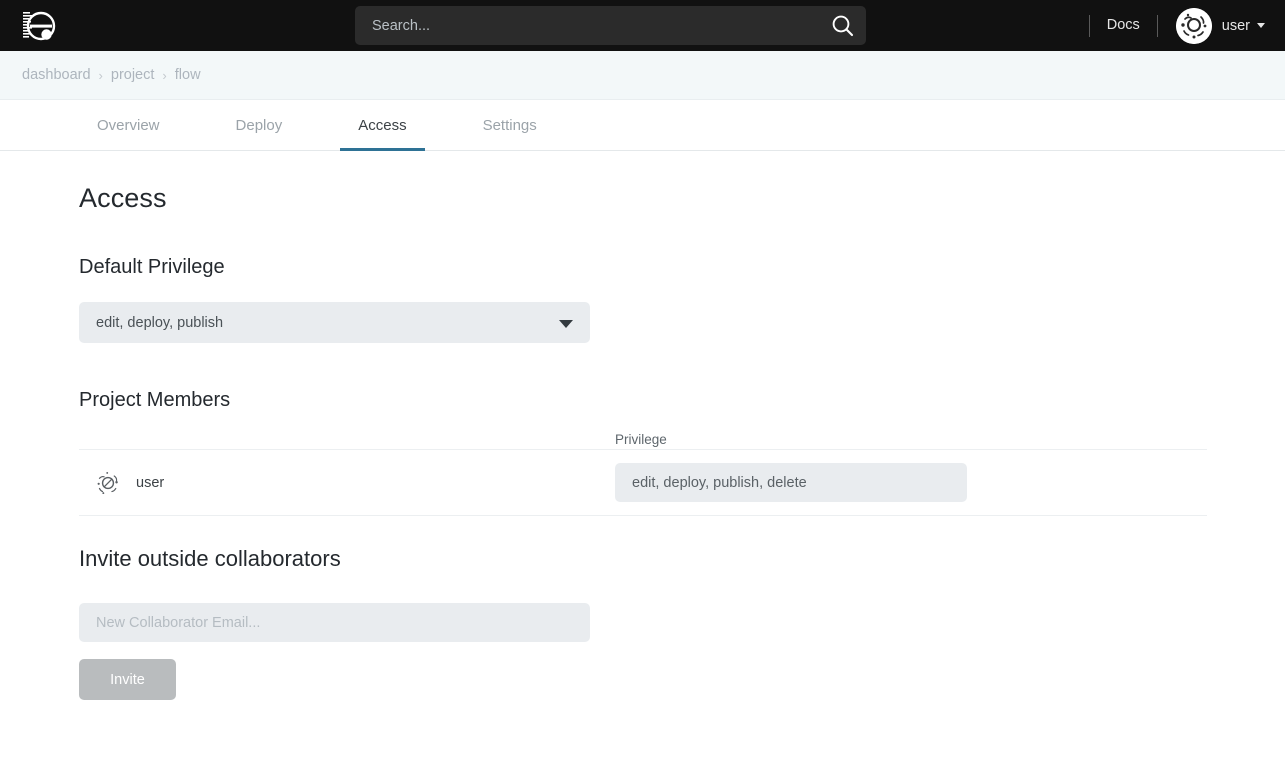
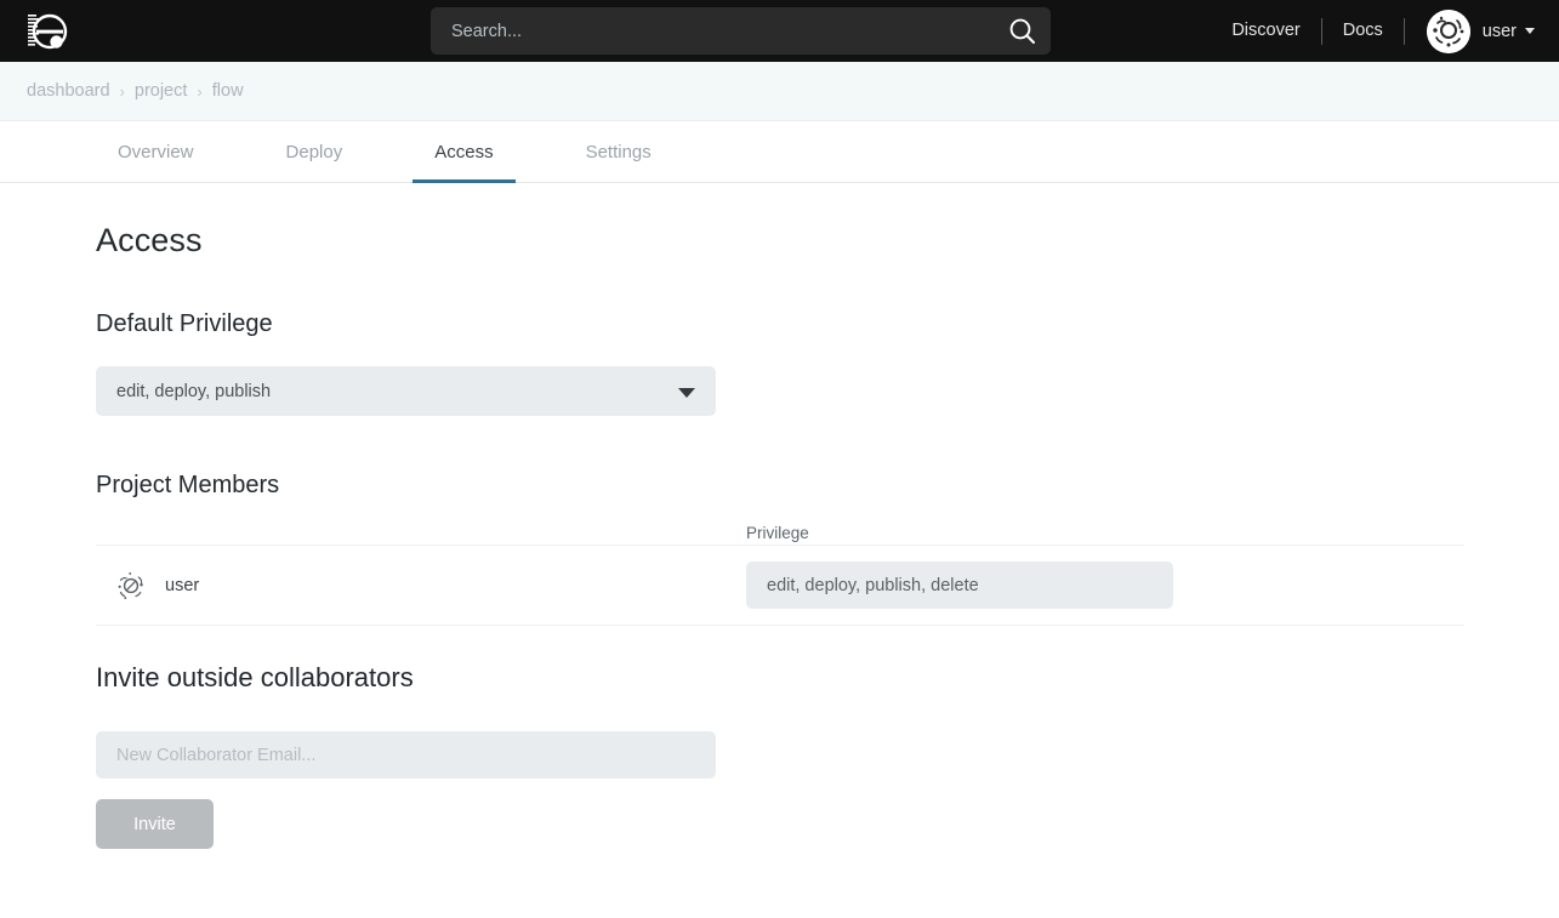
  Search...
+ Discover
  Docs
  user
  dashboard
  ›
  project
  ›
  flow
  Overview
  Deploy
  Access
  Settings
  Access
  Default Privilege
  edit, deploy, publish
  Project Members
  Privilege
  user
  edit, deploy, publish, delete
  Invite outside collaborators
  New Collaborator Email...
  Invite
